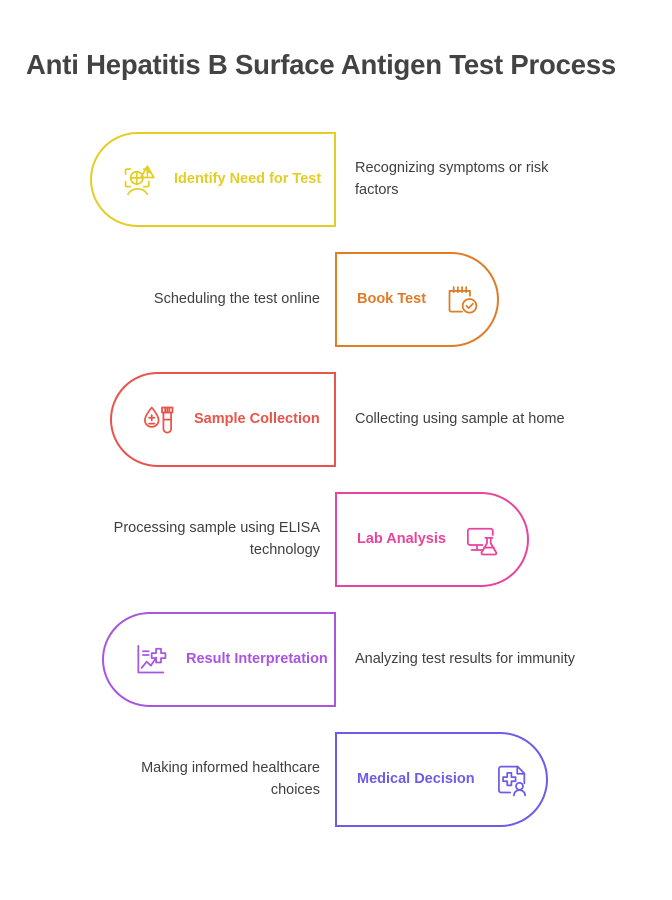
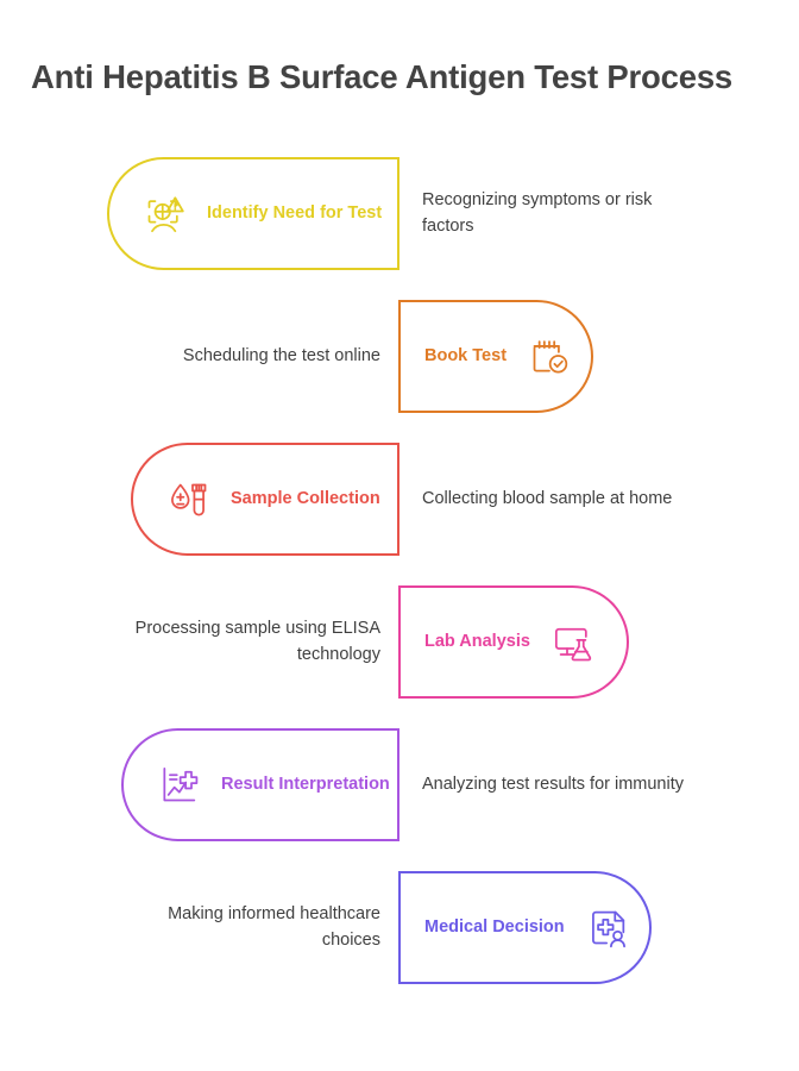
  Anti Hepatitis B Surface Antigen Test Process
  Identify Need for Test
  Recognizing symptoms or risk factors
  Book Test
  Scheduling the test online
  Sample Collection
- Collecting using sample at home
+ Collecting blood sample at home
  Lab Analysis
  Processing sample using ELISA technology
  Result Interpretation
  Analyzing test results for immunity
  Medical Decision
  Making informed healthcare choices
